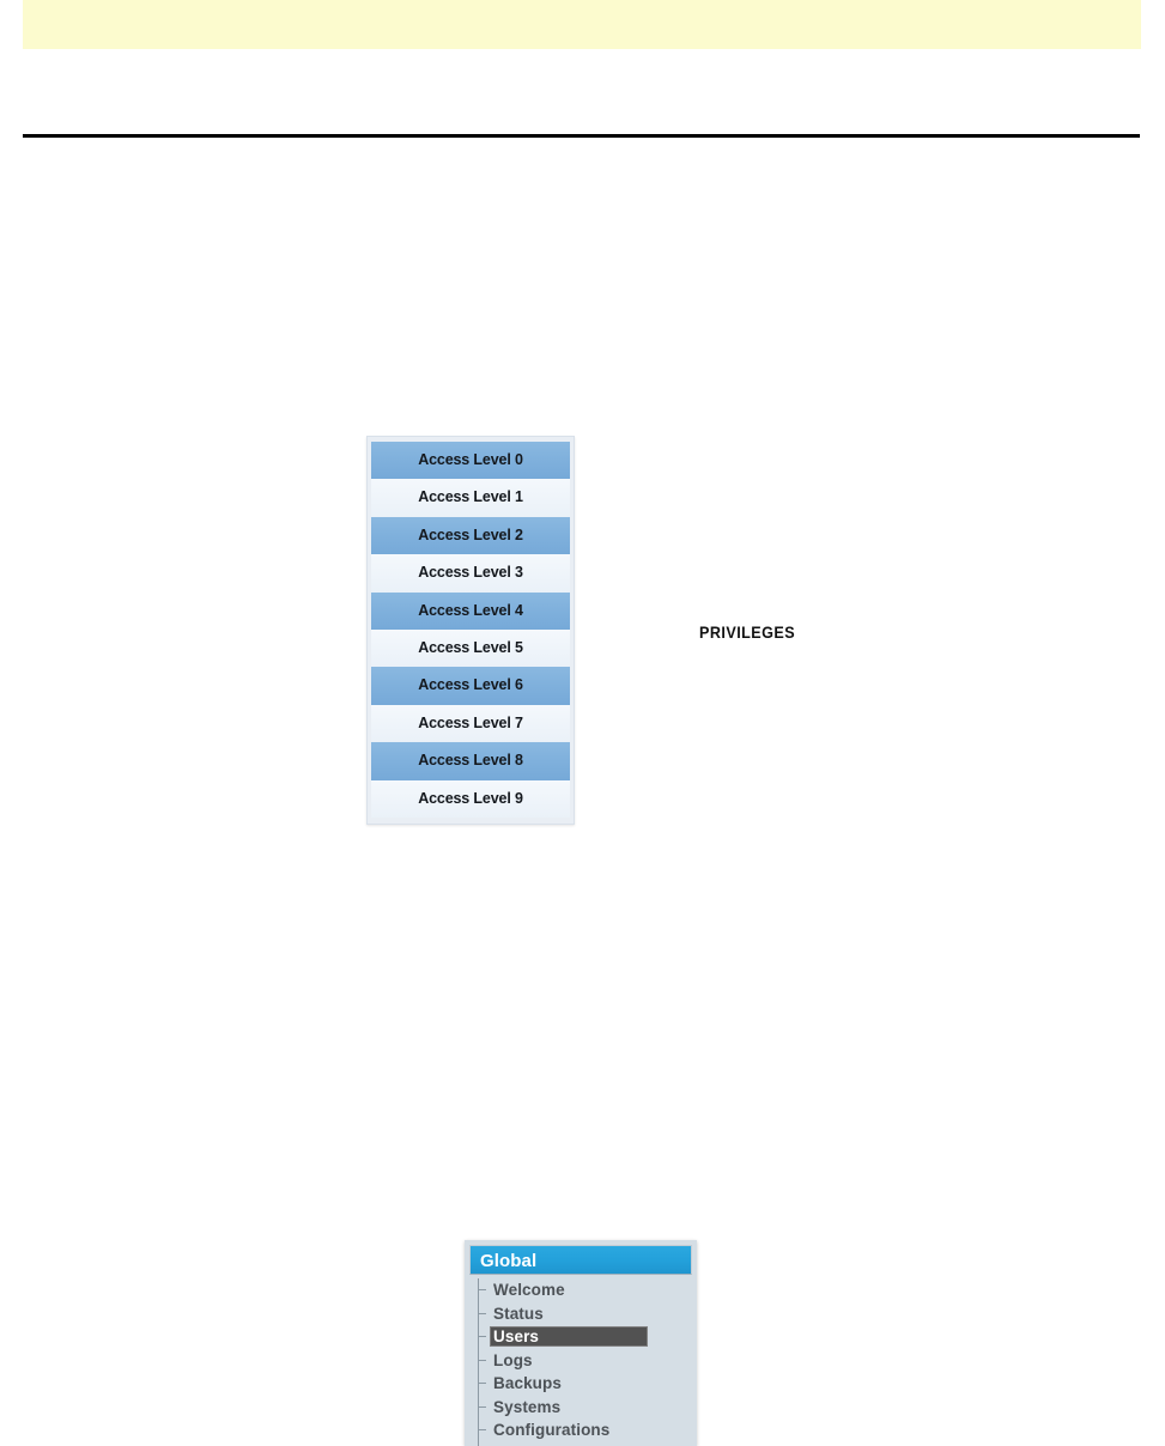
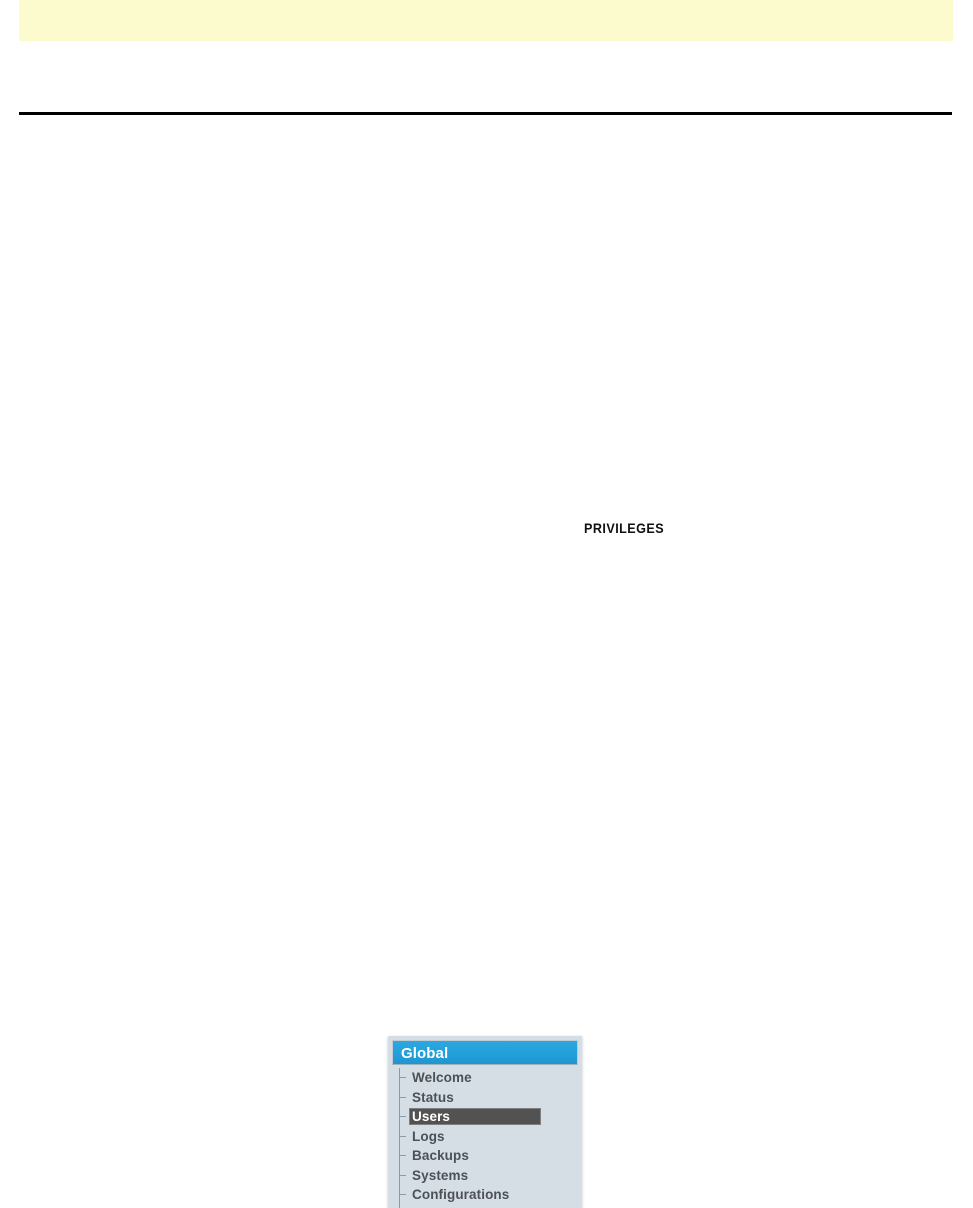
- Access Level 0
- Access Level 1
- Access Level 2
- Access Level 3
- Access Level 4
- Access Level 5
- Access Level 6
- Access Level 7
- Access Level 8
- Access Level 9
  PRIVILEGES
  Global
  Welcome
  Status
  Users
  Logs
  Backups
  Systems
  Configurations
